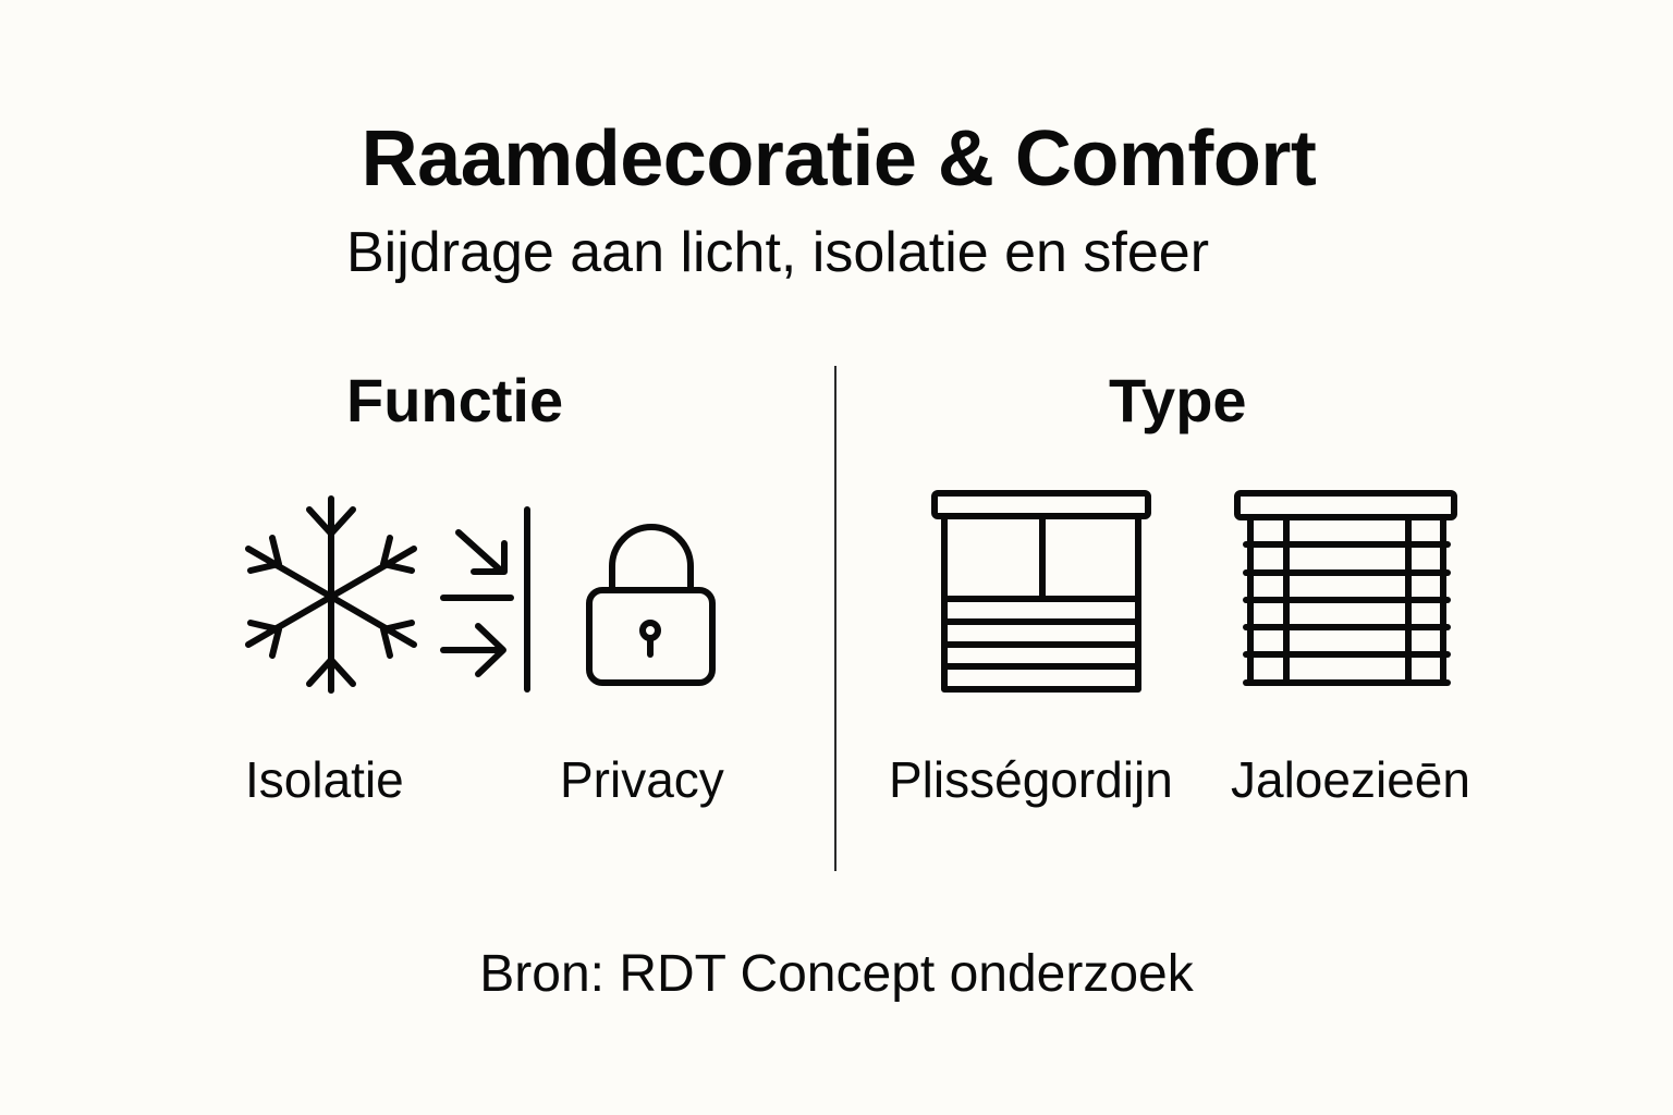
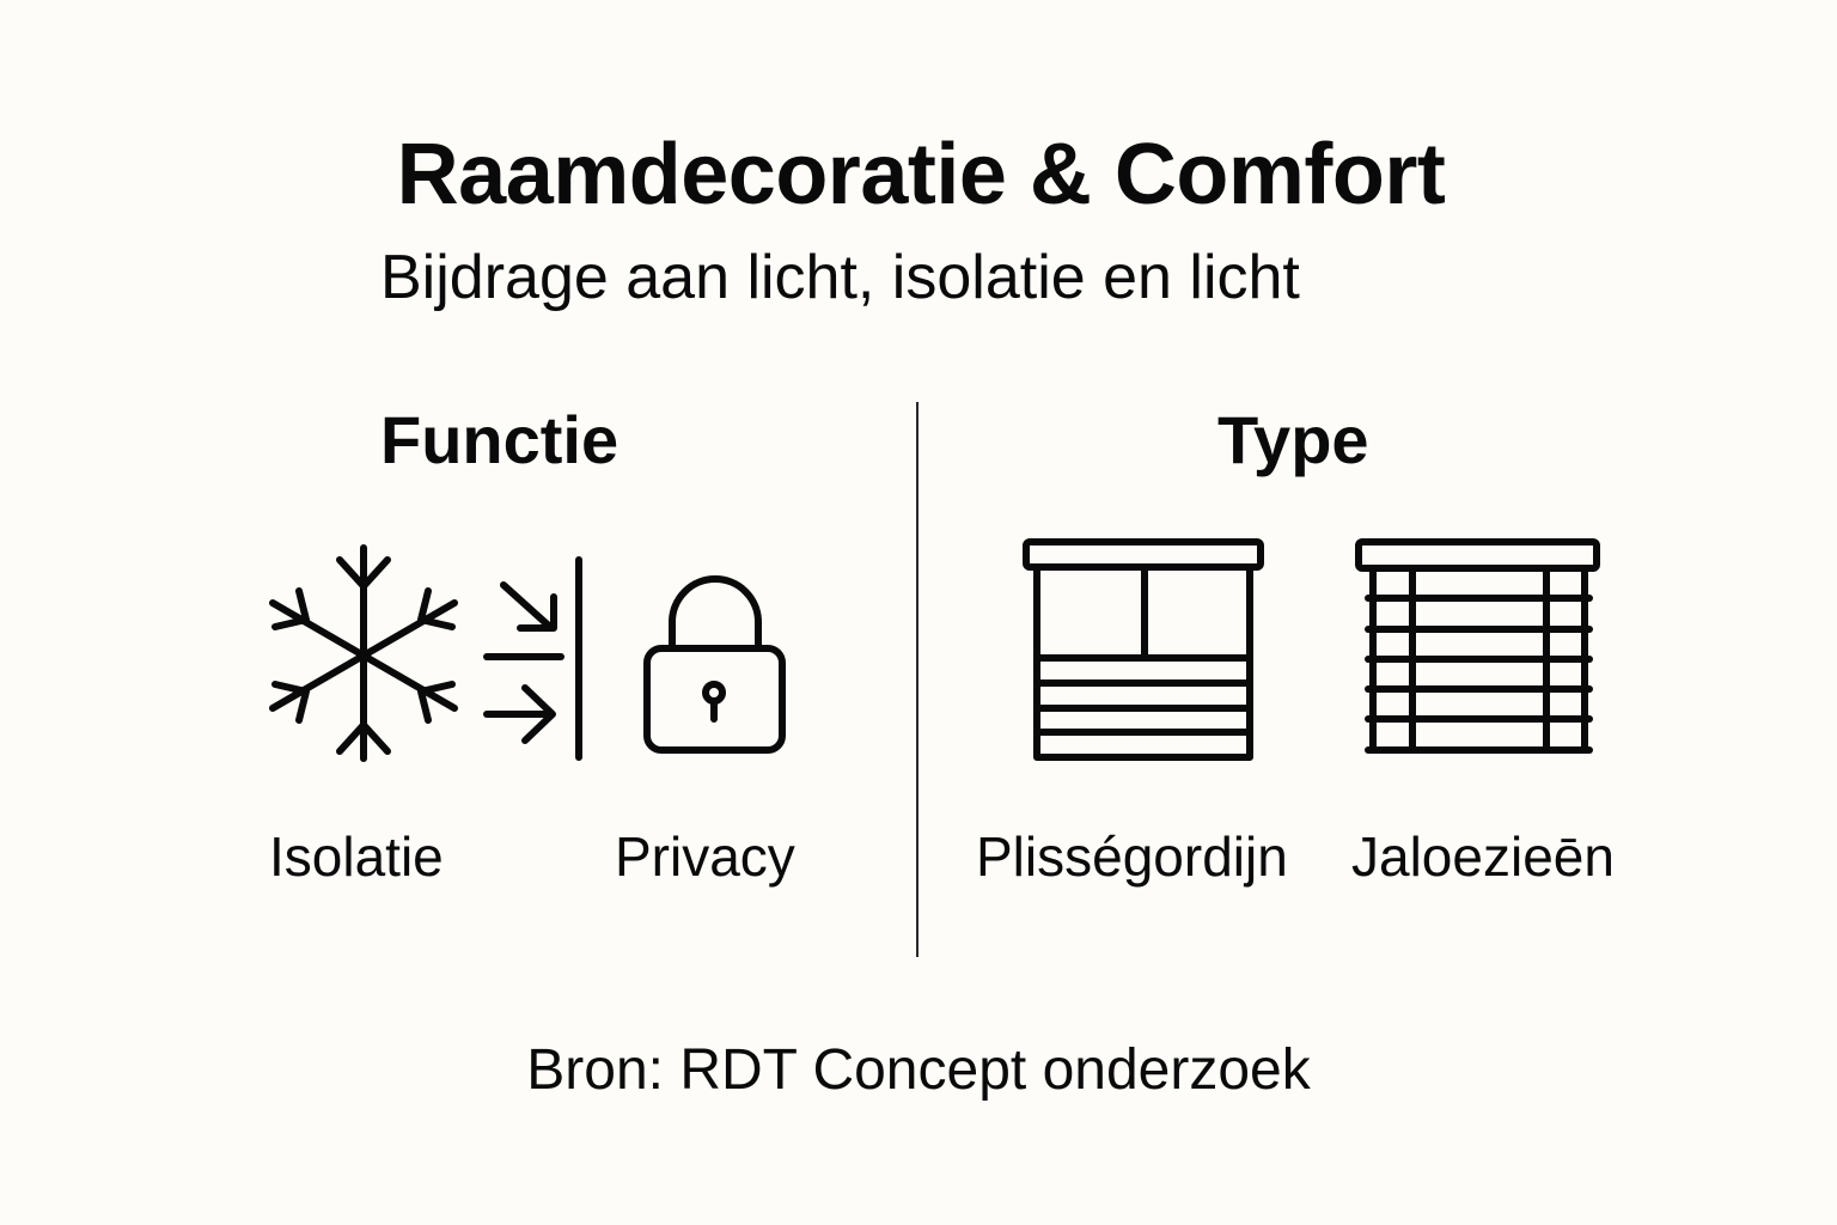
  Raamdecoratie & Comfort
- Bijdrage aan licht, isolatie en sfeer
+ Bijdrage aan licht, isolatie en licht
  Functie
  Type
  Isolatie
  Privacy
  Plisségordijn
  Jaloezieēn
  Bron: RDT Concept onderzoek
